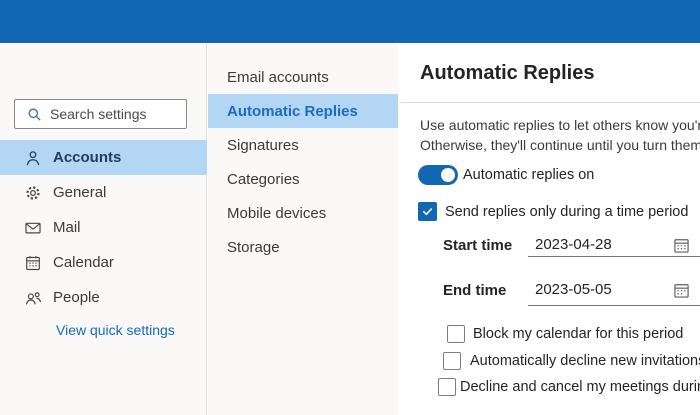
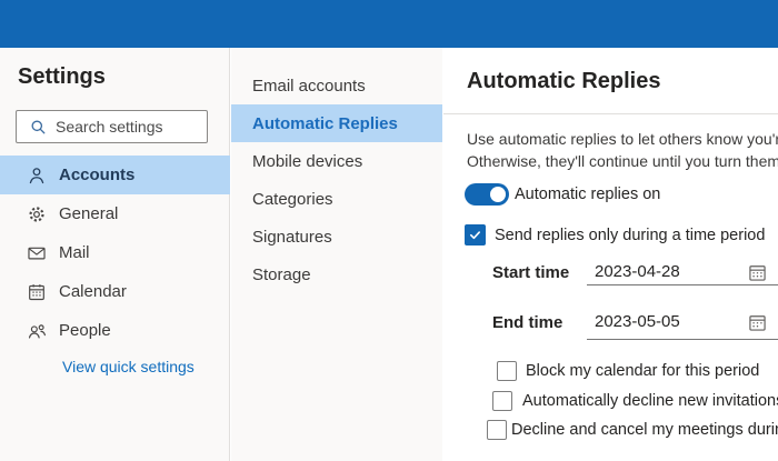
+ Settings
  Search settings
  Accounts
  General
  Mail
  Calendar
  People
  View quick settings
  Email accounts
  Automatic Replies
- Signatures
+ Mobile devices
  Categories
- Mobile devices
+ Signatures
  Storage
  Automatic Replies
  Use automatic replies to let others know you'
  Otherwise, they'll continue until you turn them
  Automatic replies on
  Send replies only during a time period
  Start time
  2023-04-28
  End time
  2023-05-05
  Block my calendar for this period
  Automatically decline new invitation
  Decline and cancel my meetings duri
